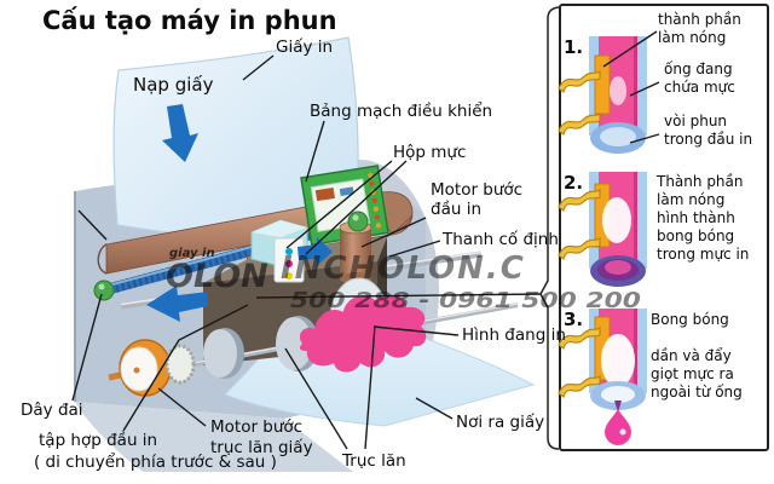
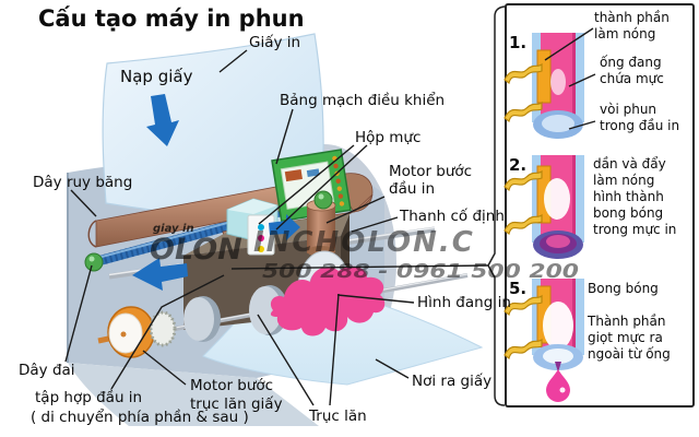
  giay in
  OLON
  INCHOLON.C
  1.
  thành phần
  làm nóng
  ống đang
  chứa mực
  vòi phun
  trong đầu in
  2.
- Thành phần
+ dần và đẩy
  làm nóng
  hình thành
  bong bóng
  trong mực in
- 3.
+ 5.
  Bong bóng
- dần và đẩy
+ Thành phần
  giọt mực ra
  ngoài từ ống
  500 288 - 0961 500 200
  Cấu tạo máy in phun
  Giấy in
  Nạp giấy
  Bảng mạch điều khiển
  Hộp mực
  Motor bước
  đầu in
  Thanh cố định
+ Dây ruy băng
  Hình đang in
  Dây đai
  tập hợp đầu in
- ( di chuyển phía trước & sau )
+ ( di chuyển phía phần & sau )
  Motor bước
  trục lăn giấy
  Trục lăn
  Nơi ra giấy
